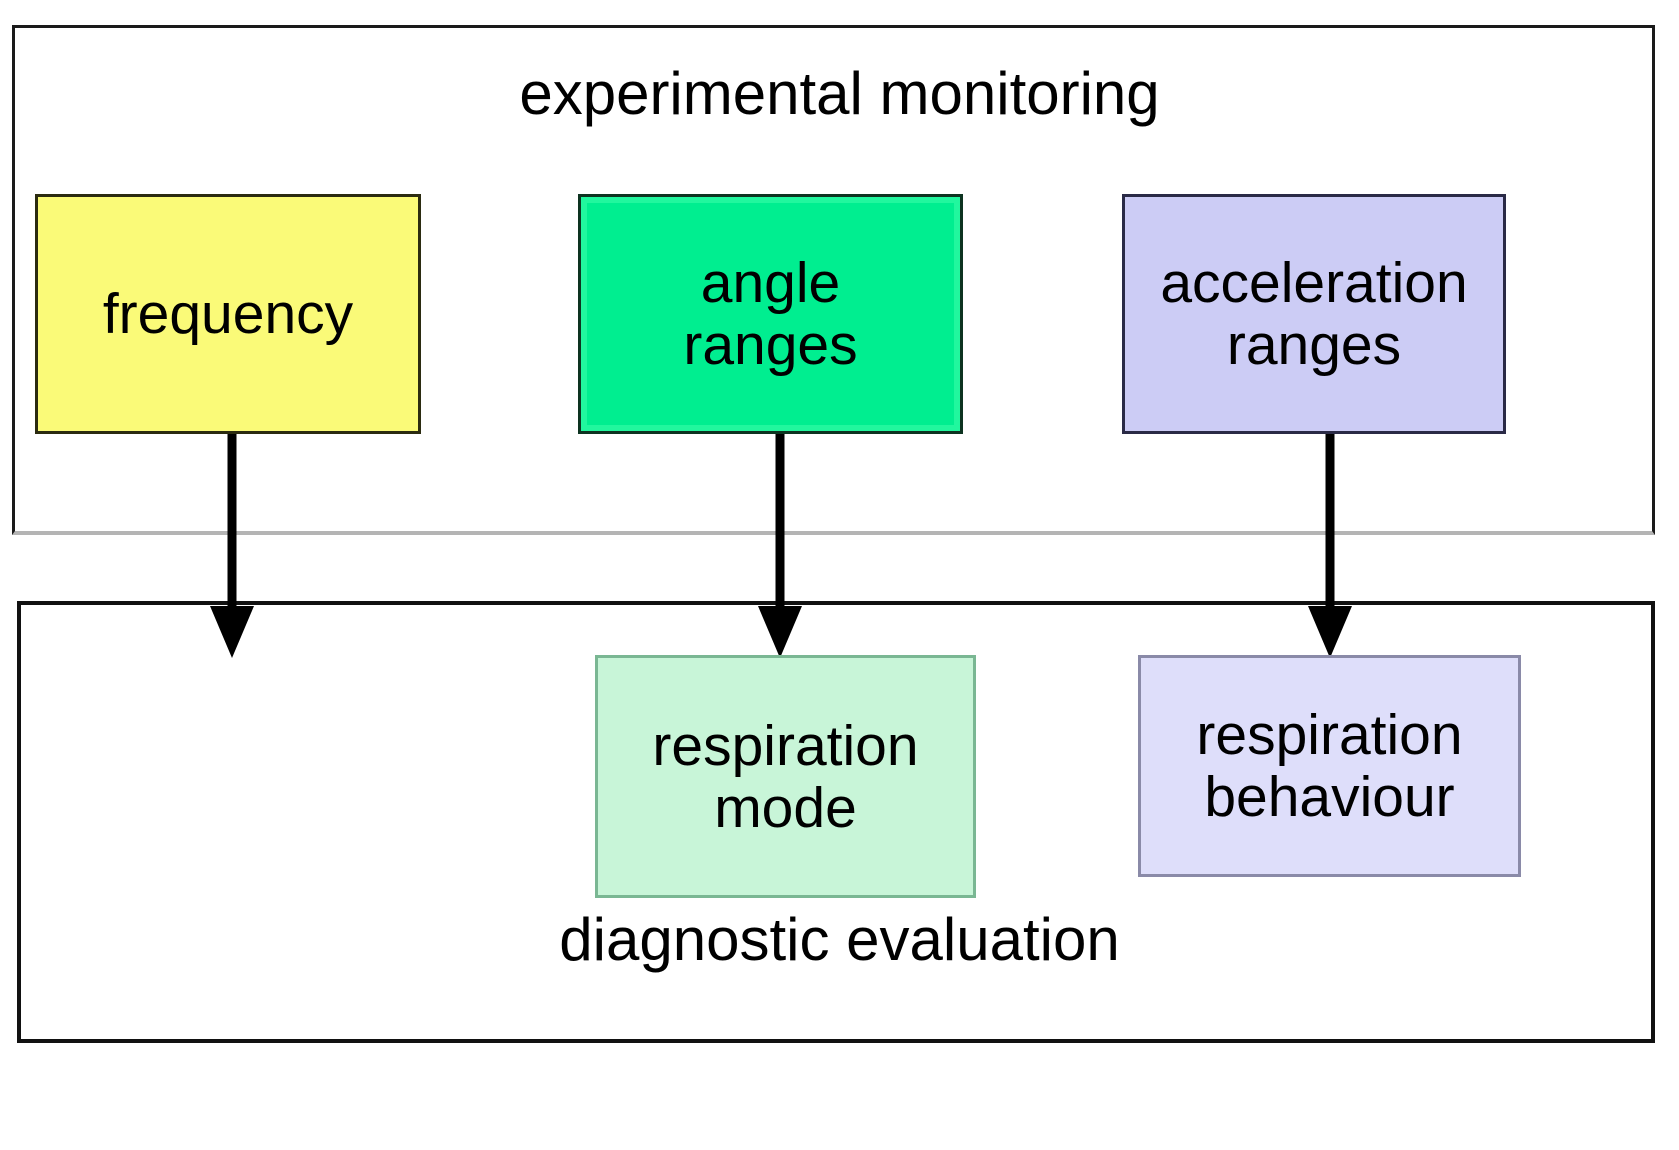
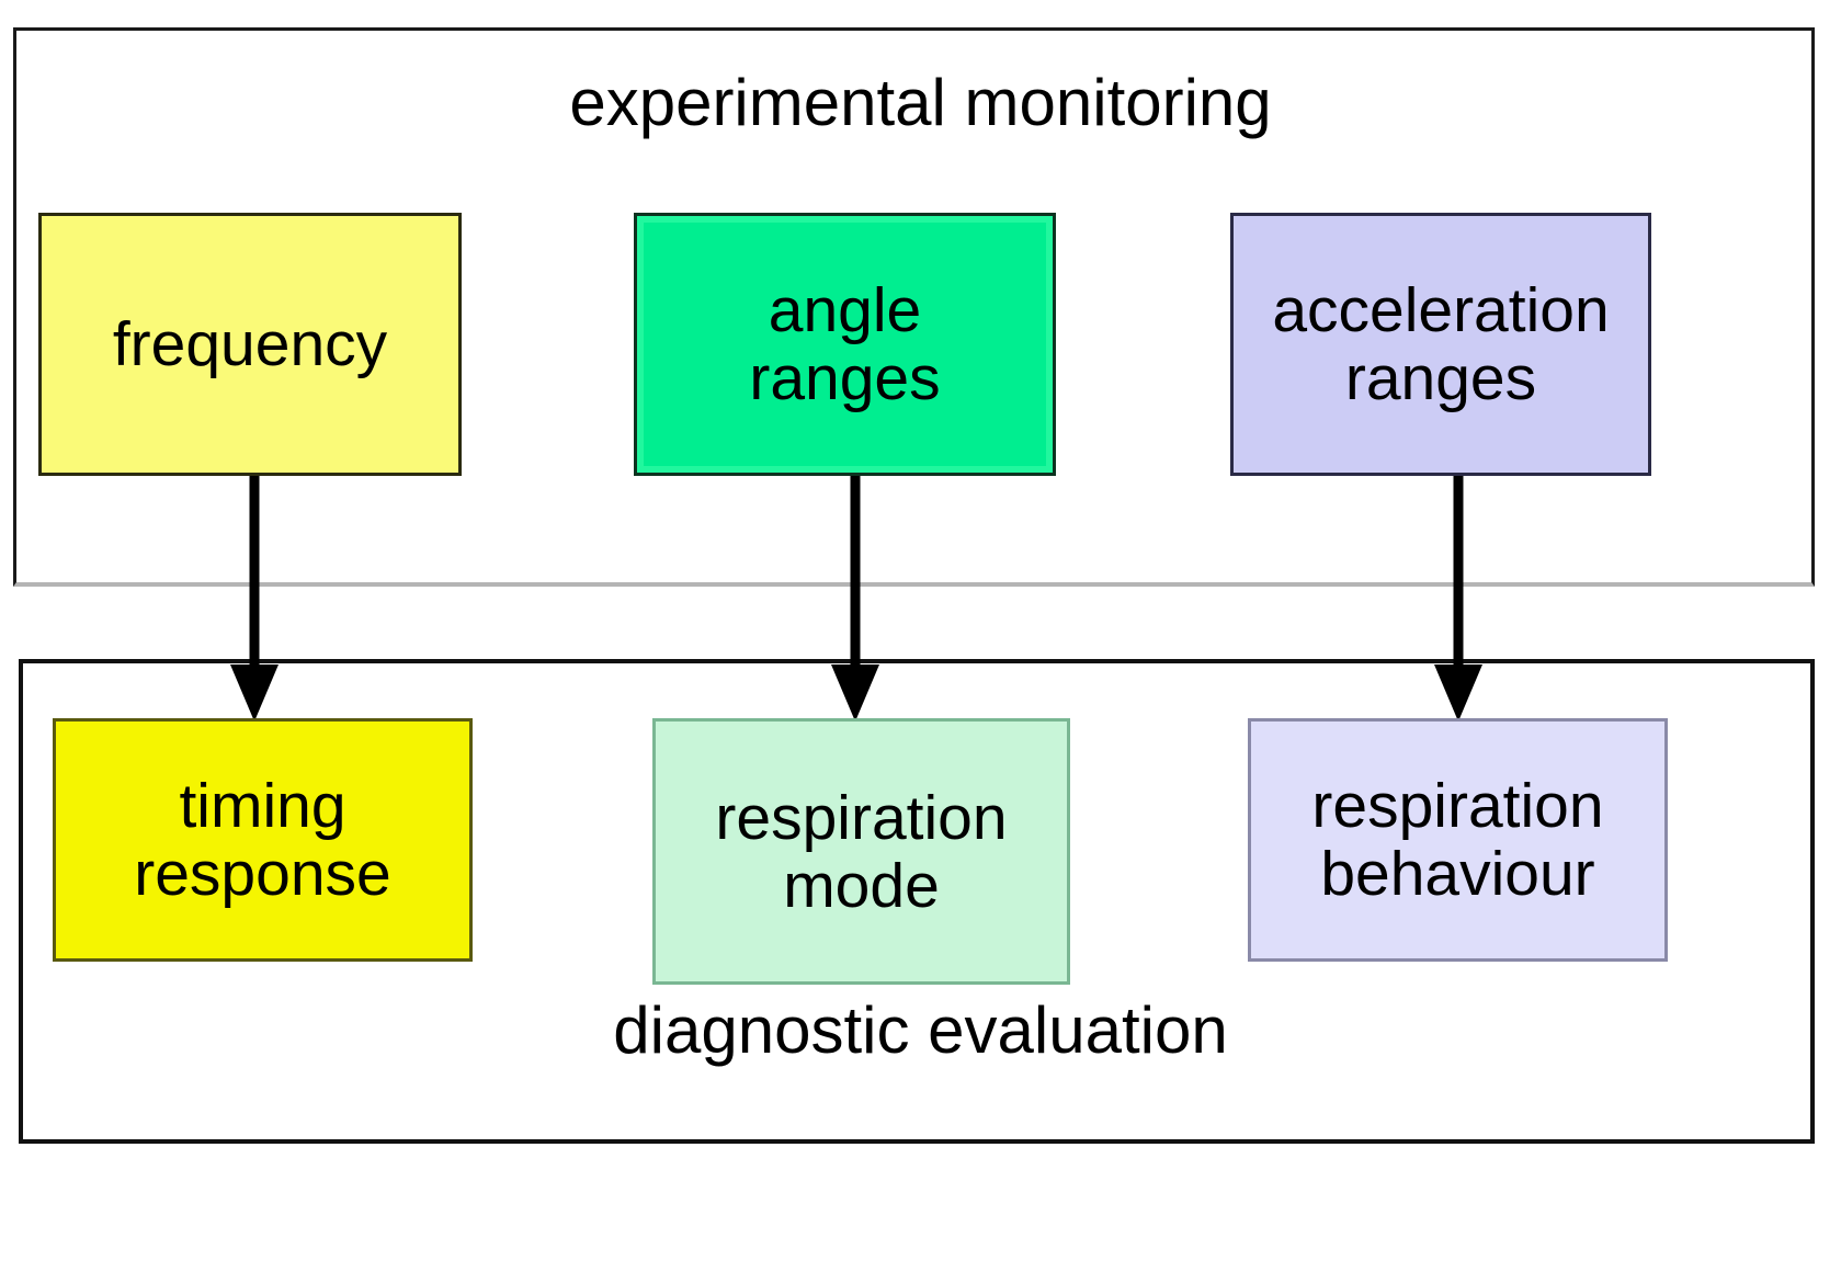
  experimental monitoring
  diagnostic evaluation
  frequency
  angle
  ranges
  acceleration
  ranges
+ timing
+ response
  respiration
  mode
  respiration
  behaviour
